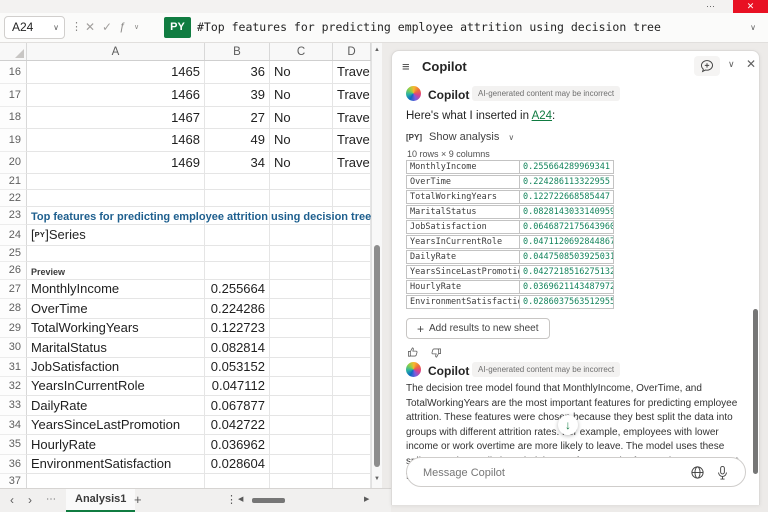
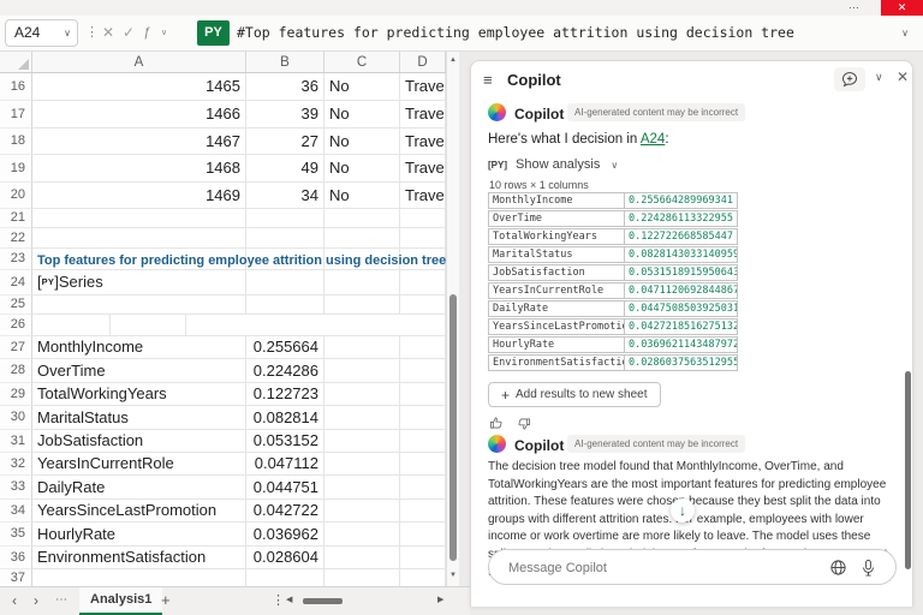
  ⋯
  ✕
  A24
  ∨
  ⋮
  ✕
  ✓
  ƒ
  PY
  #Top features for predicting employee attrition using decision tree
  ∨
  A
  B
  C
  D
  16
  1465
  36
  No
  Trave
  17
  1466
  39
  No
  Trave
  18
  1467
  27
  No
  Trave
  19
  1468
  49
  No
  Trave
  20
  1469
  34
  No
  Trave
  21
  22
  23
  Top features for predicting employee attrition using decision tree
  24
  [PY]Series
  25
  26
- Preview
  27
  MonthlyIncome
  0.255664
  28
  OverTime
  0.224286
  29
  TotalWorkingYears
  0.122723
  30
  MaritalStatus
  0.082814
  31
  JobSatisfaction
  0.053152
  32
  YearsInCurrentRole
  0.047112
  33
  DailyRate
- 0.067877
+ 0.044751
  34
  YearsSinceLastPromotion
  0.042722
  35
  HourlyRate
  0.036962
  36
  EnvironmentSatisfaction
  0.028604
  37
  ‹
  ›
  ⋯
  Analysis1
  +
  ⋮
  ≡
  Copilot
  ∨
  ✕
  Copilot
  AI-generated content may be incorrect
- Here's what I inserted in A24:
+ Here's what I decision in A24:
  [PY] Show analysis ∨
- 10 rows × 9 columns
+ 10 rows × 1 columns
  MonthlyIncome
  0.255664289969341
  OverTime
  0.224286113322955
  TotalWorkingYears
  0.122722668585447
  MaritalStatus
  0.0828143033140959
  JobSatisfaction
- 0.0646872175643960
+ 0.0531518915950643
  YearsInCurrentRole
  0.0471120692844867
  DailyRate
  0.0447508503925031
  YearsSinceLastPromoti
  0.0427218516275132
  HourlyRate
  0.0369621143487972
  EnvironmentSatisfacti
  0.0286037563512955
  +
  Add results to new sheet
  Copilot
  AI-generated content may be incorrect
  The decision tree model found that MonthlyIncome, OverTime, and TotalWorkingYears are the most important features for predicting employee attrition. These features were chos because they best split the data into groups with different attrition rates.r example, employees with lower income or work overtime are more likely to leave. The model uses these
  ↓
  Message Copilot
